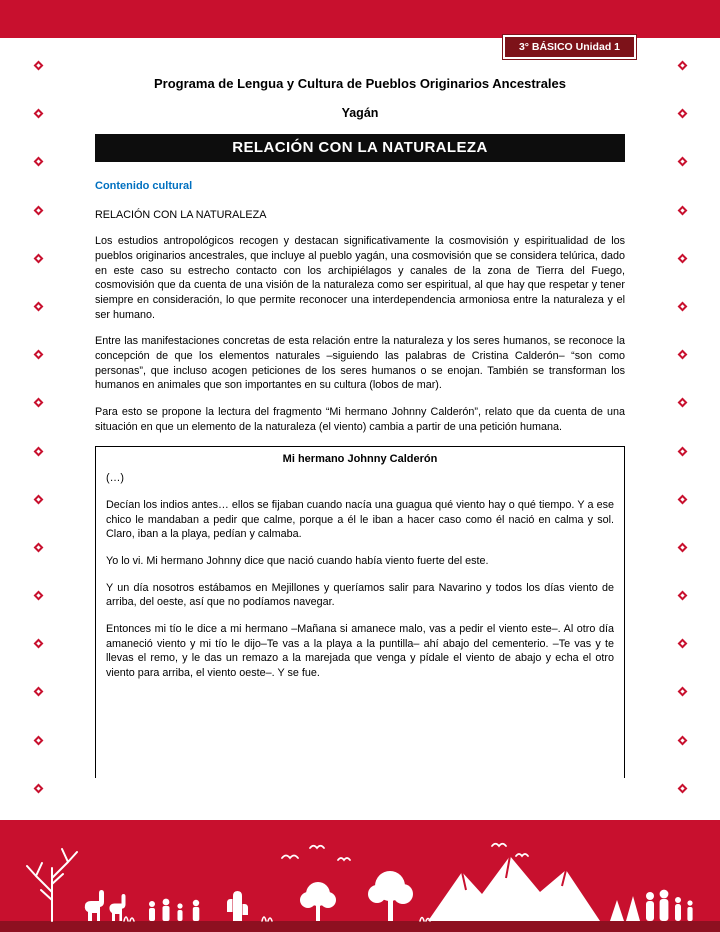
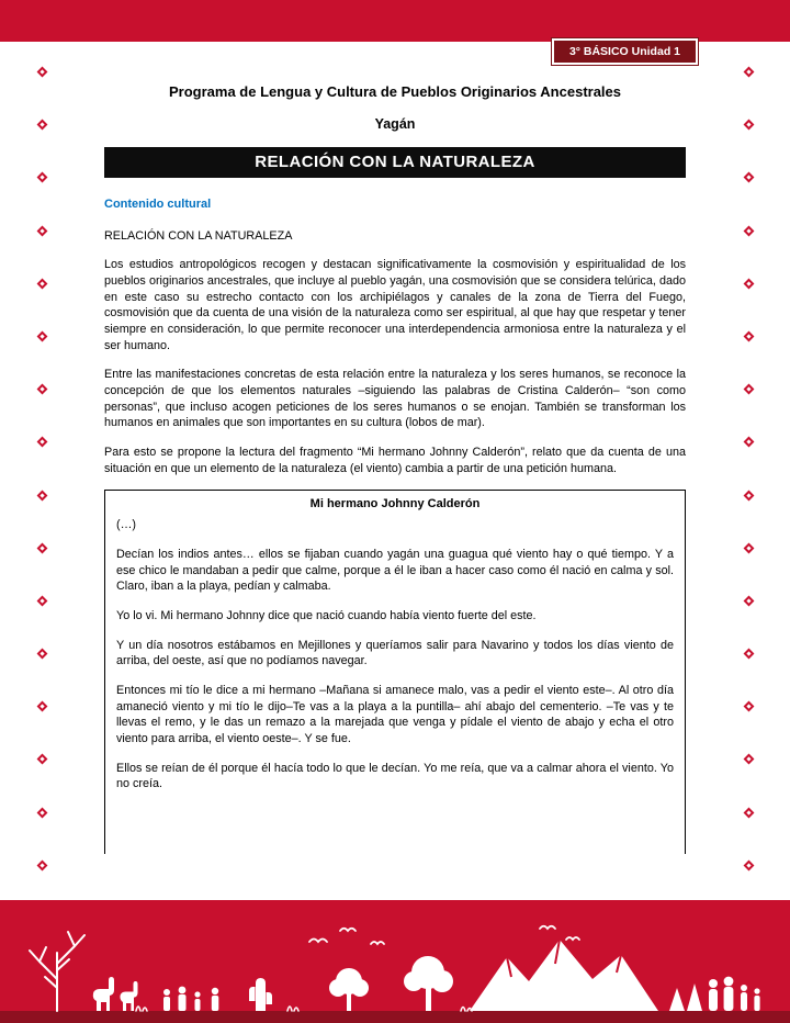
  3° BÁSICO Unidad 1
  Programa de Lengua y Cultura de Pueblos Originarios Ancestrales
  Yagán
  RELACIÓN CON LA NATURALEZA
  Contenido cultural
  RELACIÓN CON LA NATURALEZA
  Los estudios antropológicos recogen y destacan significativamente la cosmovisión y espiritualidad de los pueblos originarios ancestrales, que incluye al pueblo yagán, una cosmovisión que se considera telúrica, dado en este caso su estrecho contacto con los archipiélagos y canales de la zona de Tierra del Fuego, cosmovisión que da cuenta de una visión de la naturaleza como ser espiritual, al que hay que respetar y tener siempre en consideración, lo que permite reconocer una interdependencia armoniosa entre la naturaleza y el ser humano.
  Entre las manifestaciones concretas de esta relación entre la naturaleza y los seres humanos, se reconoce la concepción de que los elementos naturales –siguiendo las palabras de Cristina Calderón– “son como personas”, que incluso acogen peticiones de los seres humanos o se enojan. También se transforman los humanos en animales que son importantes en su cultura (lobos de mar).
  Para esto se propone la lectura del fragmento “Mi hermano Johnny Calderón”, relato que da cuenta de una situación en que un elemento de la naturaleza (el viento) cambia a partir de una petición humana.
  Mi hermano Johnny Calderón
  (…)
- Decían los indios antes… ellos se fijaban cuando nacía una guagua qué viento hay o qué tiempo. Y a ese chico le mandaban a pedir que calme, porque a él le iban a hacer caso como él nació en calma y sol. Claro, iban a la playa, pedían y calmaba.
+ Decían los indios antes… ellos se fijaban cuando yagán una guagua qué viento hay o qué tiempo. Y a ese chico le mandaban a pedir que calme, porque a él le iban a hacer caso como él nació en calma y sol. Claro, iban a la playa, pedían y calmaba.
  Yo lo vi. Mi hermano Johnny dice que nació cuando había viento fuerte del este.
  Y un día nosotros estábamos en Mejillones y queríamos salir para Navarino y todos los días viento de arriba, del oeste, así que no podíamos navegar.
  Entonces mi tío le dice a mi hermano –Mañana si amanece malo, vas a pedir el viento este–. Al otro día amaneció viento y mi tío le dijo–Te vas a la playa a la puntilla– ahí abajo del cementerio. –Te vas y te llevas el remo, y le das un remazo a la marejada que venga y pídale el viento de abajo y echa el otro viento para arriba, el viento oeste–. Y se fue.
+ Ellos se reían de él porque él hacía todo lo que le decían. Yo me reía, que va a calmar ahora el viento. Yo no creía.
